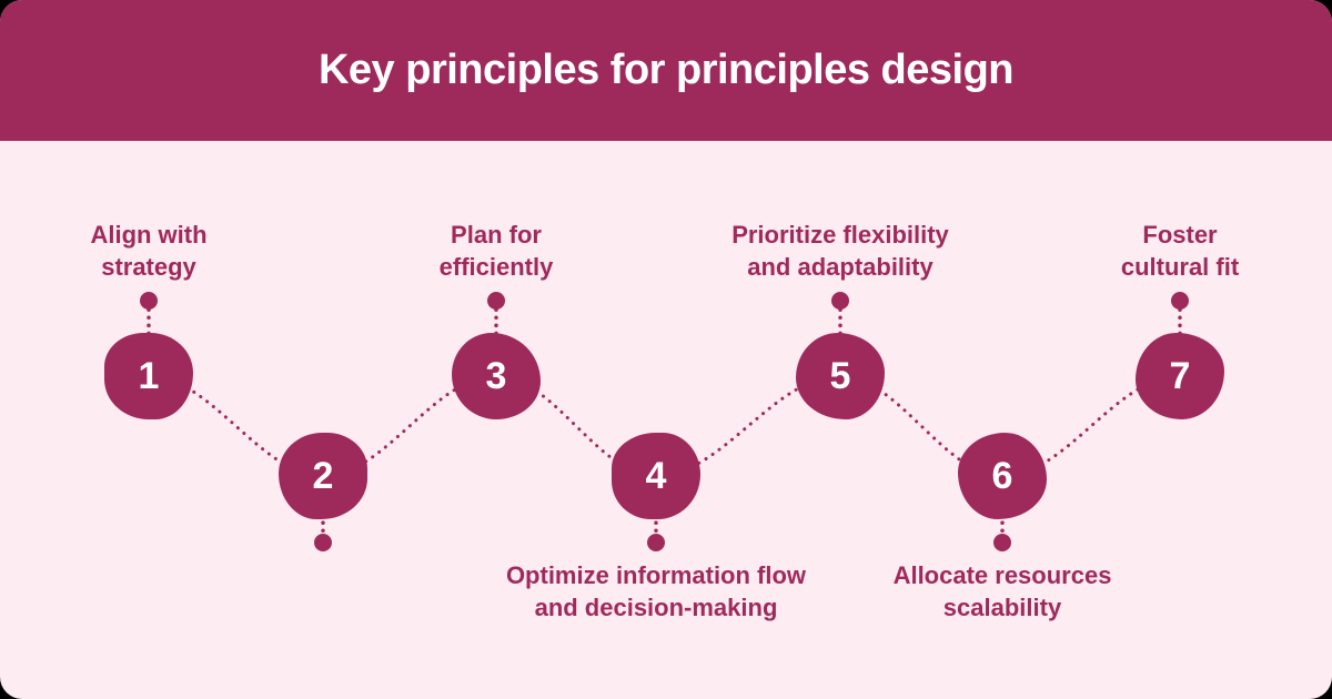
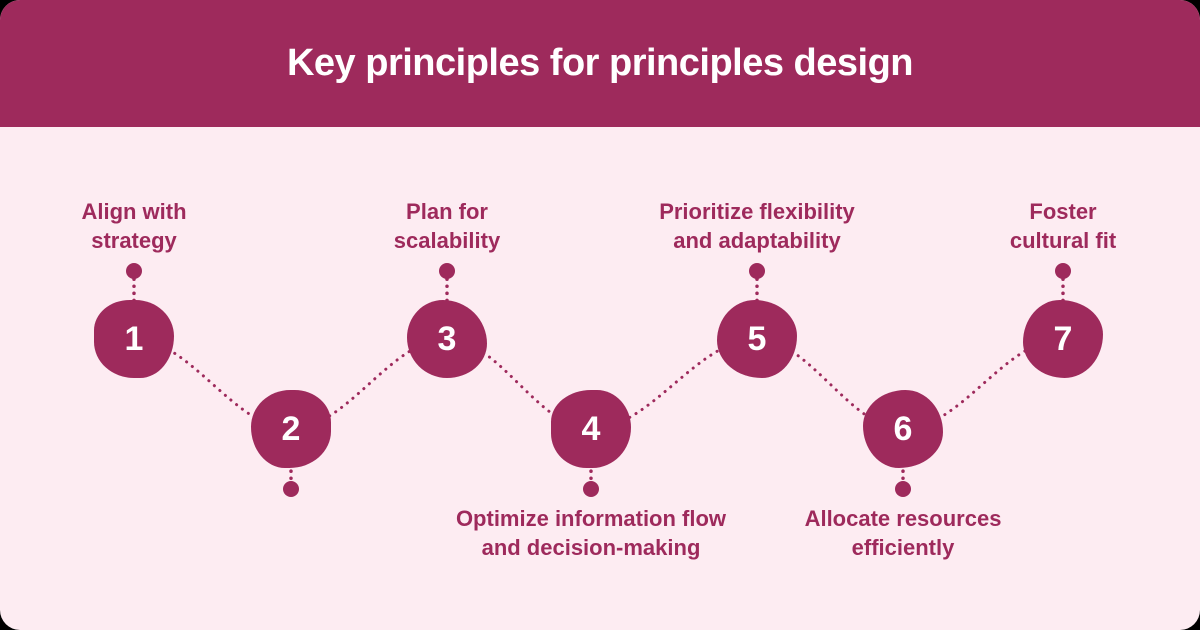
  Key principles for principles design
  Align with
  strategy
  1
  2
  Plan for
- efficiently
+ scalability
  3
  4
  Optimize information flow
  and decision-making
  Prioritize flexibility
  and adaptability
  5
  6
  Allocate resources
- scalability
+ efficiently
  Foster
  cultural fit
  7
